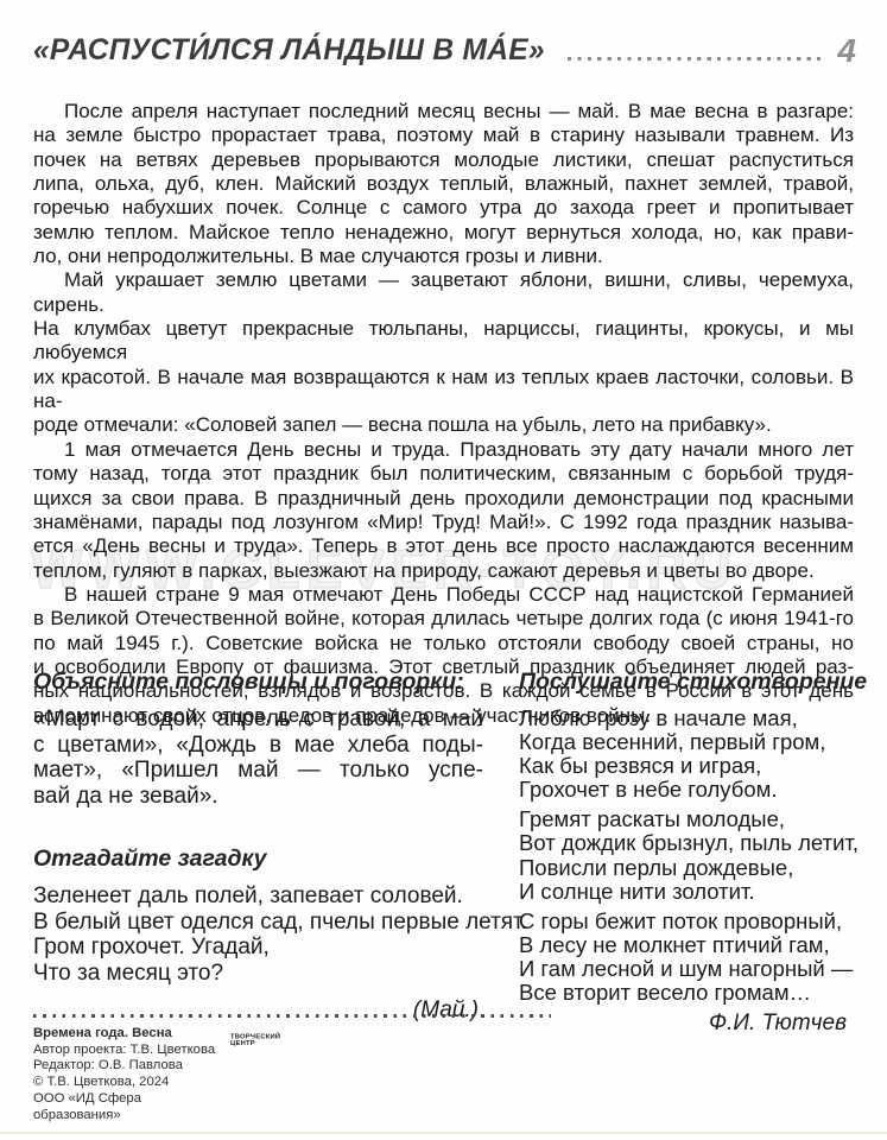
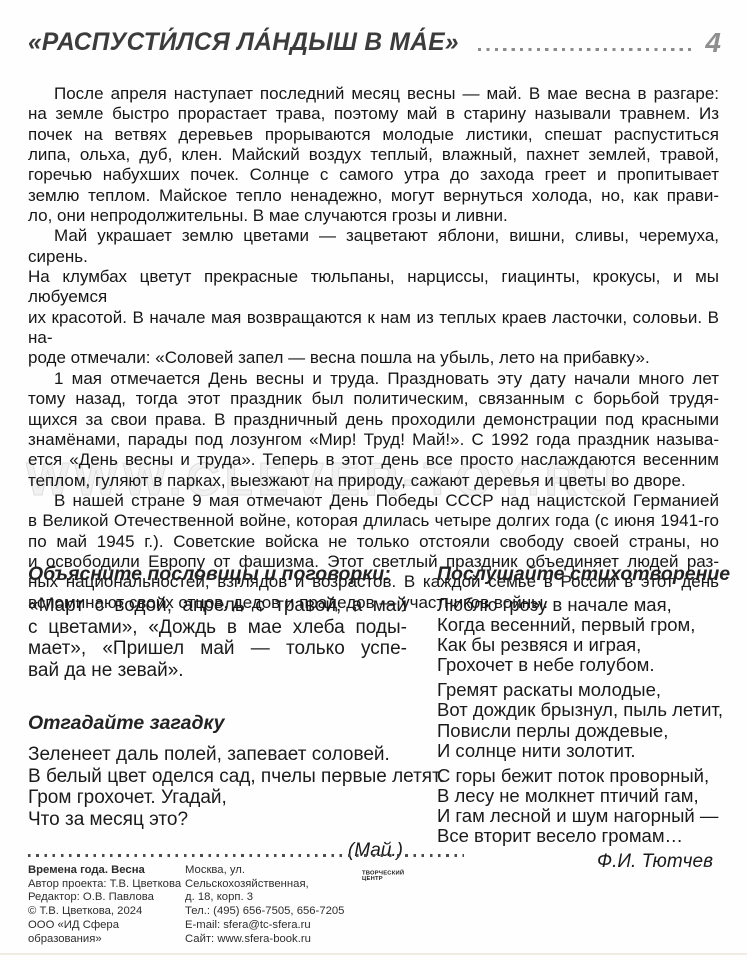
  WWW.CLEVER-TOY.RU
  «РАСПУСТИ́ЛСЯ ЛА́НДЫШ В МА́Е»
  4
  После апреля наступает последний месяц весны — май. В мае весна в разгаре:
  на земле быстро прорастает трава, поэтому май в старину называли травнем. Из
  почек на ветвях деревьев прорываются молодые листики, спешат распуститься
  липа, ольха, дуб, клен. Майский воздух теплый, влажный, пахнет землей, травой,
  горечью набухших почек. Солнце с самого утра до захода греет и пропитывает
  землю теплом. Майское тепло ненадежно, могут вернуться холода, но, как прави-
  ло, они непродолжительны. В мае случаются грозы и ливни.
  Май украшает землю цветами — зацветают яблони, вишни, сливы, черемуха, сирень.
  На клумбах цветут прекрасные тюльпаны, нарциссы, гиацинты, крокусы, и мы любуемся
  их красотой. В начале мая возвращаются к нам из теплых краев ласточки, соловьи. В на-
  роде отмечали: «Соловей запел — весна пошла на убыль, лето на прибавку».
  1 мая отмечается День весны и труда. Праздновать эту дату начали много лет
  тому назад, тогда этот праздник был политическим, связанным с борьбой трудя-
  щихся за свои права. В праздничный день проходили демонстрации под красными
  знамёнами, парады под лозунгом «Мир! Труд! Май!». С 1992 года праздник называ-
  ется «День весны и труда». Теперь в этот день все просто наслаждаются весенним
  теплом, гуляют в парках, выезжают на природу, сажают деревья и цветы во дворе.
  В нашей стране 9 мая отмечают День Победы СССР над нацистской Германией
  в Великой Отечественной войне, которая длилась четыре долгих года (с июня 1941-го
  по май 1945 г.). Советские войска не только отстояли свободу своей страны, но
  и освободили Европу от фашизма. Этот светлый праздник объединяет людей раз-
  ных национальностей, взглядов и возрастов. В каждой семье в России в этот день
  вспоминают своих отцов, дедов и прадедов — участников войны.
  Объясните пословицы и поговорки:
  «Март с водой, апрель с травой, а май
  с цветами», «Дождь в мае хлеба поды-
  мает», «Пришел май — только успе-
  вай да не зевай».
  Отгадайте загадку
  Зеленеет даль полей, запевает соловей.
  В белый цвет оделся сад, пчелы первые летят
  Гром грохочет. Угадай,
  Что за месяц это?
  (Май.)
  Послушайте стихотворение
  Люблю грозу в начале мая,
  Когда весенний, первый гром,
  Как бы резвяся и играя,
  Грохочет в небе голубом.
  Гремят раскаты молодые,
  Вот дождик брызнул, пыль летит,
  Повисли перлы дождевые,
  И солнце нити золотит.
  С горы бежит поток проворный,
  В лесу не молкнет птичий гам,
  И гам лесной и шум нагорный —
  Все вторит весело громам…
  Ф.И. Тютчев
  Времена года. Весна
  Автор проекта: Т.В. Цветкова
  Редактор: О.В. Павлова
  © Т.В. Цветкова, 2024
  ООО «ИД Сфера образования»
+ Москва, ул. Сельскохозяйственная,
+ д. 18, корп. 3
+ Тел.: (495) 656-7505, 656-7205
+ E-mail: sfera@tc-sfera.ru
+ Сайт: www.sfera-book.ru
